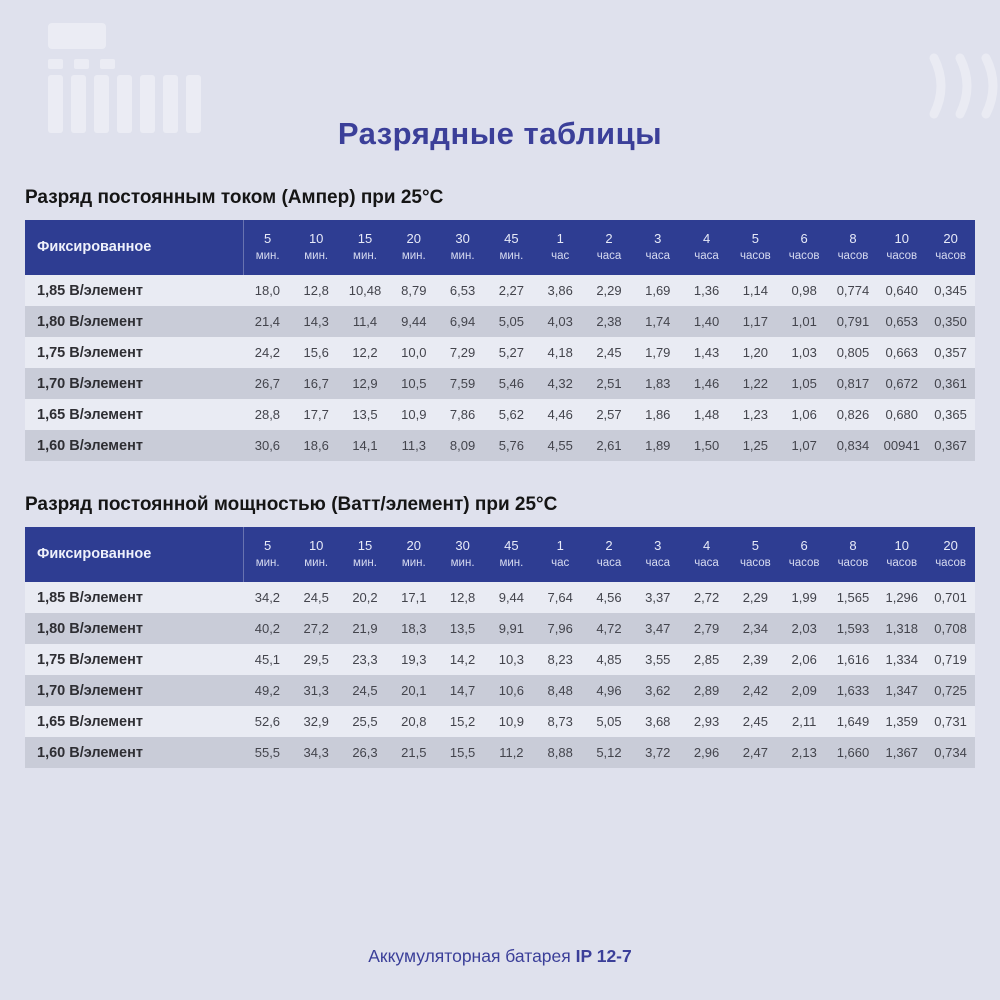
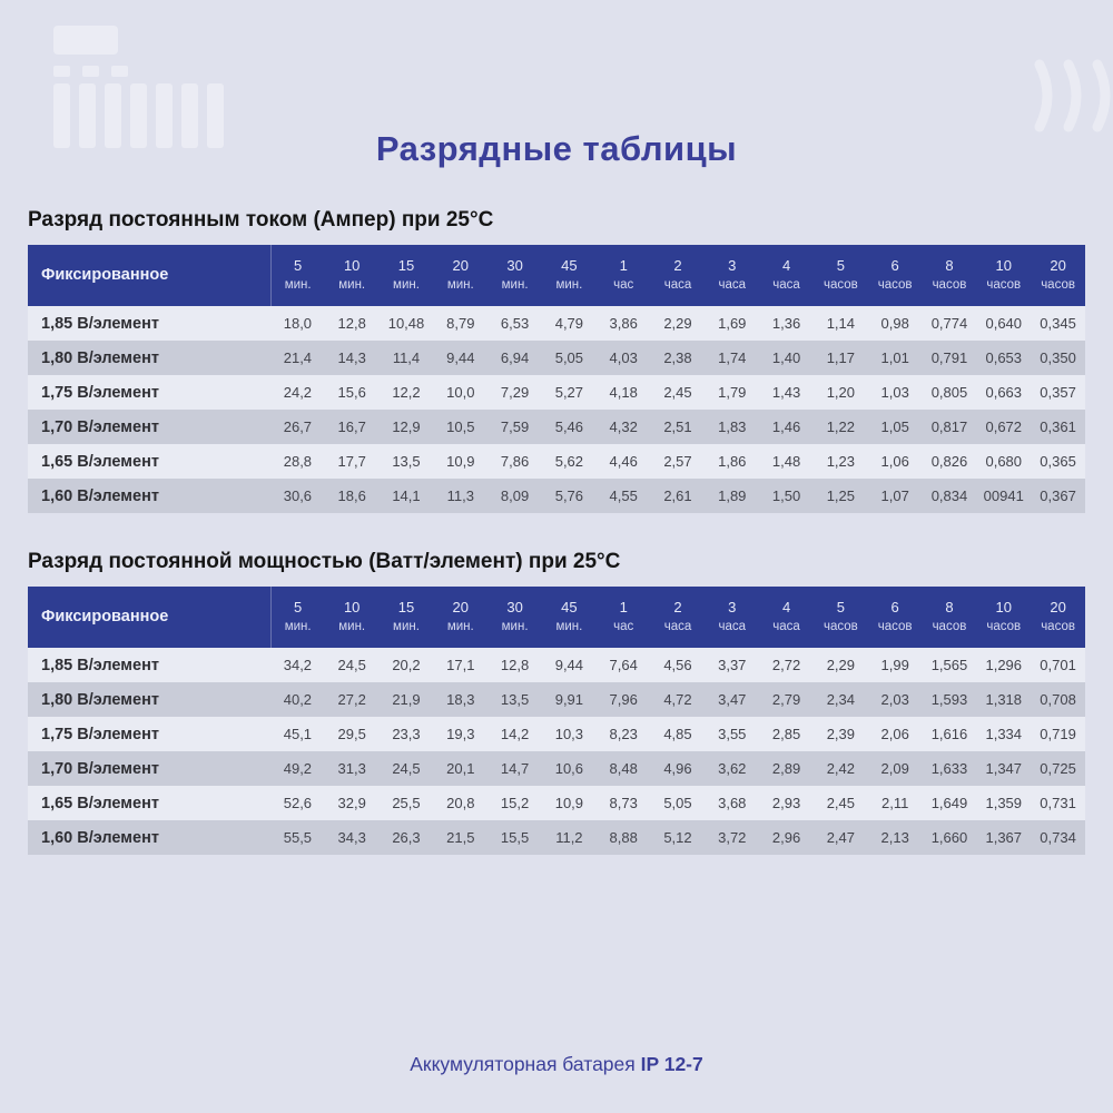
  Разрядные таблицы
  Разряд постоянным током (Ампер) при 25°C
  Фиксированное	5мин.	10мин.	15мин.	20мин.	30мин.	45мин.	1час	2часа	3часа	4часа	5часов	6часов	8часов	10часов	20часов
- 1,85 В/элемент	18,0	12,8	10,48	8,79	6,53	2,27	3,86	2,29	1,69	1,36	1,14	0,98	0,774	0,640	0,345
+ 1,85 В/элемент	18,0	12,8	10,48	8,79	6,53	4,79	3,86	2,29	1,69	1,36	1,14	0,98	0,774	0,640	0,345
  1,80 В/элемент	21,4	14,3	11,4	9,44	6,94	5,05	4,03	2,38	1,74	1,40	1,17	1,01	0,791	0,653	0,350
  1,75 В/элемент	24,2	15,6	12,2	10,0	7,29	5,27	4,18	2,45	1,79	1,43	1,20	1,03	0,805	0,663	0,357
  1,70 В/элемент	26,7	16,7	12,9	10,5	7,59	5,46	4,32	2,51	1,83	1,46	1,22	1,05	0,817	0,672	0,361
  1,65 В/элемент	28,8	17,7	13,5	10,9	7,86	5,62	4,46	2,57	1,86	1,48	1,23	1,06	0,826	0,680	0,365
  1,60 В/элемент	30,6	18,6	14,1	11,3	8,09	5,76	4,55	2,61	1,89	1,50	1,25	1,07	0,834	00941	0,367
  Разряд постоянной мощностью (Ватт/элемент) при 25°C
  Фиксированное	5мин.	10мин.	15мин.	20мин.	30мин.	45мин.	1час	2часа	3часа	4часа	5часов	6часов	8часов	10часов	20часов
  1,85 В/элемент	34,2	24,5	20,2	17,1	12,8	9,44	7,64	4,56	3,37	2,72	2,29	1,99	1,565	1,296	0,701
  1,80 В/элемент	40,2	27,2	21,9	18,3	13,5	9,91	7,96	4,72	3,47	2,79	2,34	2,03	1,593	1,318	0,708
  1,75 В/элемент	45,1	29,5	23,3	19,3	14,2	10,3	8,23	4,85	3,55	2,85	2,39	2,06	1,616	1,334	0,719
  1,70 В/элемент	49,2	31,3	24,5	20,1	14,7	10,6	8,48	4,96	3,62	2,89	2,42	2,09	1,633	1,347	0,725
  1,65 В/элемент	52,6	32,9	25,5	20,8	15,2	10,9	8,73	5,05	3,68	2,93	2,45	2,11	1,649	1,359	0,731
  1,60 В/элемент	55,5	34,3	26,3	21,5	15,5	11,2	8,88	5,12	3,72	2,96	2,47	2,13	1,660	1,367	0,734
  Аккумуляторная батарея IP 12-7
